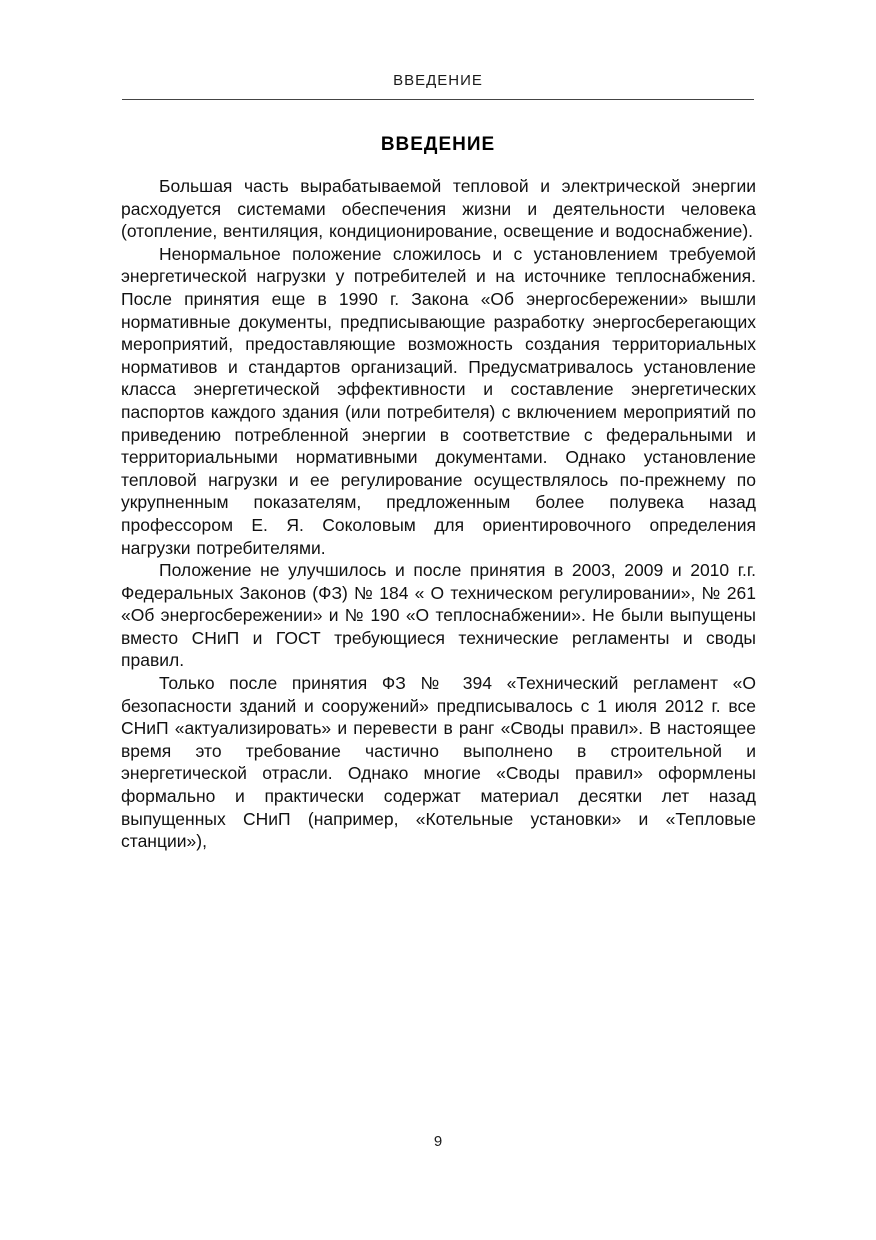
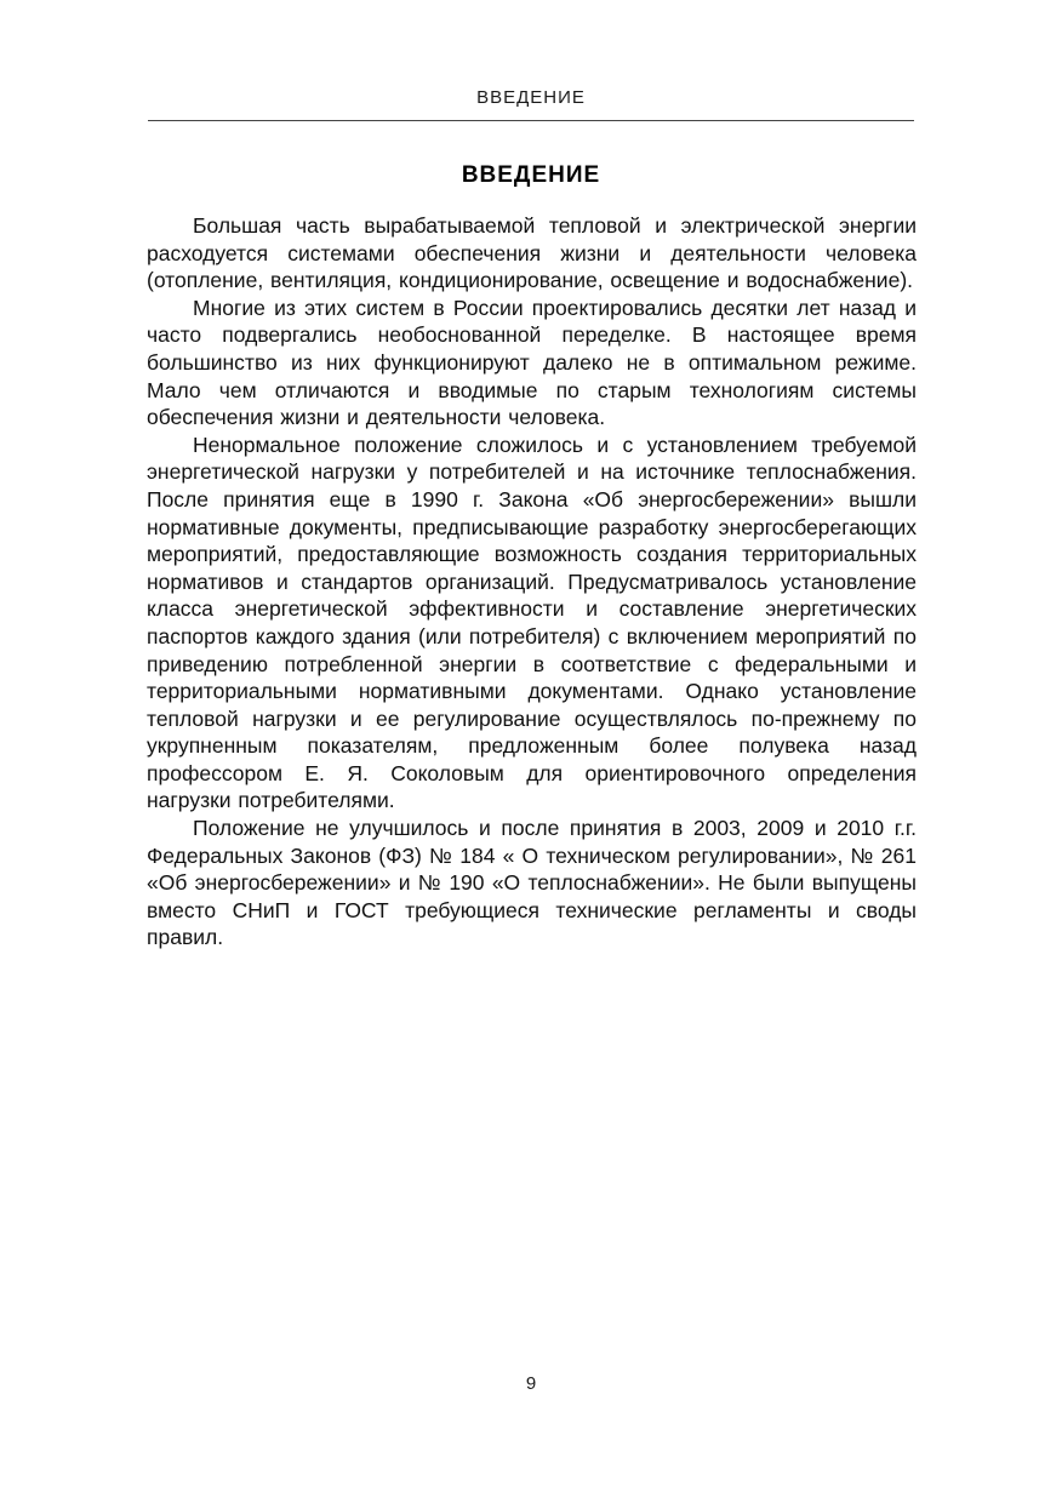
  ВВЕДЕНИЕ
  ВВЕДЕНИЕ
  Большая часть вырабатываемой тепловой и электрической энергии расходуется системами обеспечения жизни и деятельности человека (отопление, вентиляция, кондиционирование, освещение и водоснабжение).
+ Многие из этих систем в России проектировались десятки лет назад и часто подвергались необоснованной переделке. В настоящее время большинство из них функционируют далеко не в оптимальном режиме. Мало чем отличаются и вводимые по старым технологиям системы обеспечения жизни и деятельности человека.
  Ненормальное положение сложилось и с установлением требуемой энергетической нагрузки у потребителей и на источнике теплоснабжения. После принятия еще в 1990 г. Закона «Об энергосбережении» вышли нормативные документы, предписывающие разработку энергосберегающих мероприятий, предоставляющие возможность создания территориальных нормативов и стандартов организаций. Предусматривалось установление класса энергетической эффективности и составление энергетических паспортов каждого здания (или потребителя) с включением мероприятий по приведению потребленной энергии в соответствие с федеральными и территориальными нормативными документами. Однако установление тепловой нагрузки и ее регулирование осуществлялось по-прежнему по укрупненным показателям, предложенным более полувека назад профессором Е. Я. Соколовым для ориентировочного определения нагрузки потребителями.
  Положение не улучшилось и после принятия в 2003, 2009 и 2010 г.г. Федеральных Законов (ФЗ) № 184 « О техническом регулировании», № 261 «Об энергосбережении» и № 190 «О теплоснабжении». Не были выпущены вместо СНиП и ГОСТ требующиеся технические регламенты и своды правил.
- Только после принятия ФЗ № 394 «Технический регламент «О безопасности зданий и сооружений» предписывалось с 1 июля 2012 г. все СНиП «актуализировать» и перевести в ранг «Своды правил». В настоящее время это требование частично выполнено в строительной и энергетической отрасли. Однако многие «Своды правил» оформлены формально и практически содержат материал десятки лет назад выпущенных СНиП (например, «Котельные установки» и «Тепловые станции»),
  9
